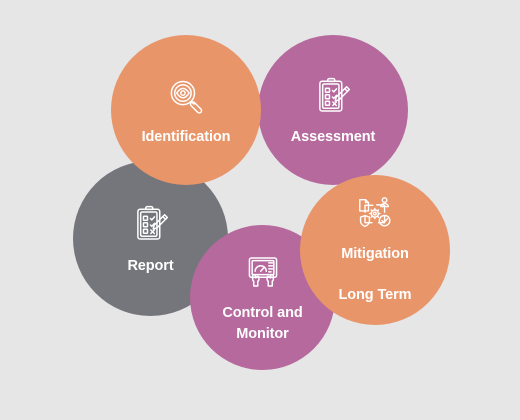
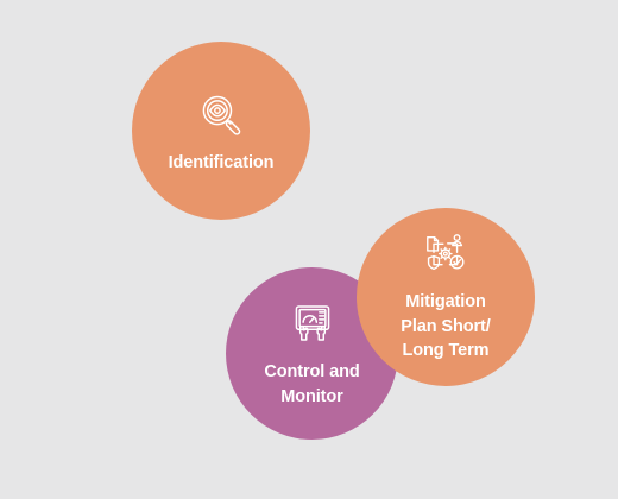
- Report
- Assessment
  Control and
  Monitor
  Identification
  Mitigation
+ Plan Short/
  Long Term
